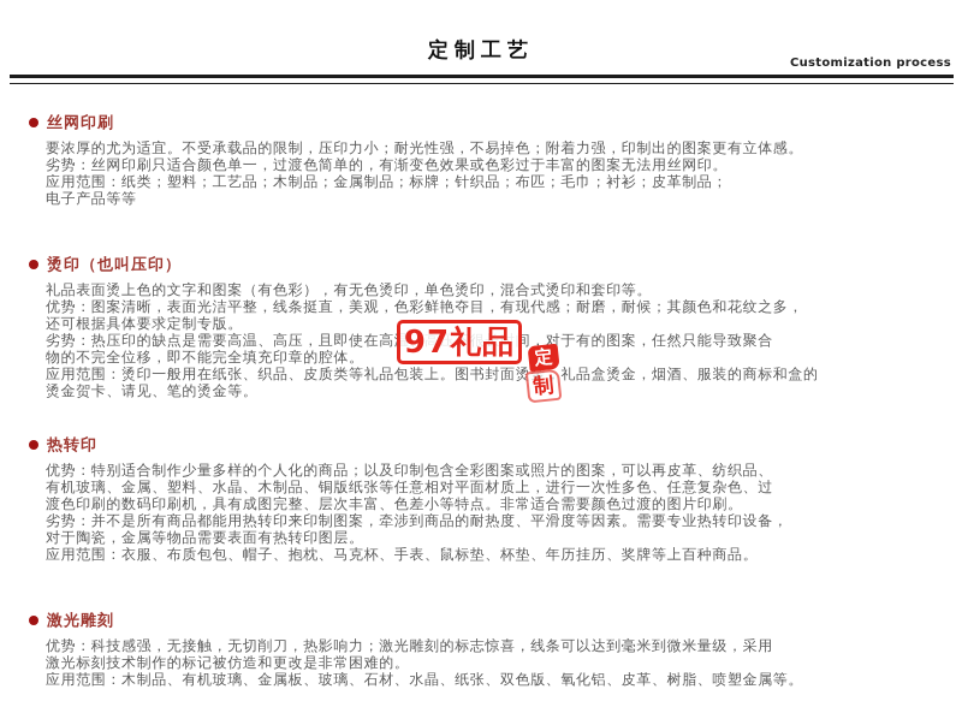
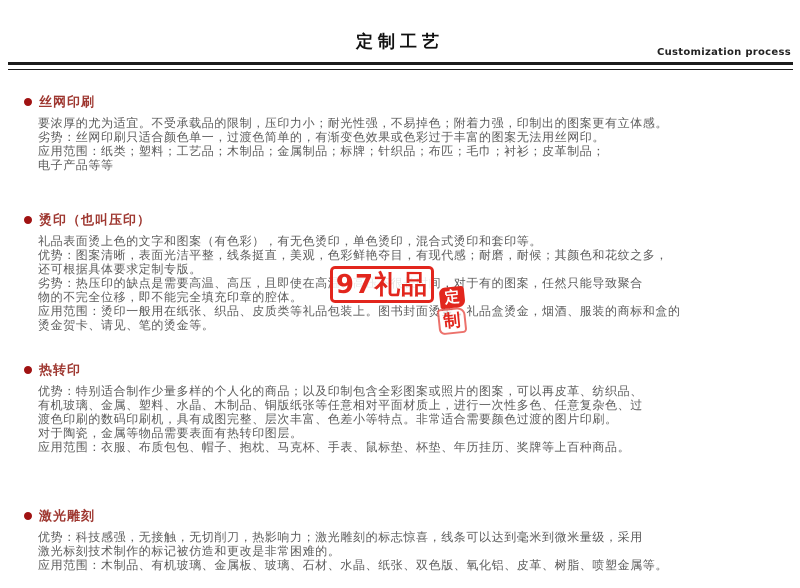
  定制工艺
  Customization process
  丝网印刷
  要浓厚的尤为适宜。不受承载品的限制，压印力小；耐光性强，不易掉色；附着力强，印制出的图案更有立体感。
  劣势：丝网印刷只适合颜色单一，过渡色简单的，有渐变色效果或色彩过于丰富的图案无法用丝网印。
  应用范围：纸类；塑料；工艺品；木制品；金属制品；标牌；针织品；布匹；毛巾；衬衫；皮革制品；
  电子产品等等
  烫印（也叫压印）
  礼品表面烫上色的文字和图案（有色彩），有无色烫印，单色烫印，混合式烫印和套印等。
  优势：图案清晰，表面光洁平整，线条挺直，美观，色彩鲜艳夺目，有现代感；耐磨，耐候；其颜色和花纹之多，
  还可根据具体要求定制专版。
  劣势：热压印的缺点是需要高温、高压，且即使在高温、高压下很长时间，对于有的图案，任然只能导致聚合
  物的不完全位移，即不能完全填充印章的腔体。
  应用范围：烫印一般用在纸张、织品、皮质类等礼品包装上。图书封面烫金，礼品盒烫金，烟酒、服装的商标和盒的
  烫金贺卡、请见、笔的烫金等。
  热转印
  优势：特别适合制作少量多样的个人化的商品；以及印制包含全彩图案或照片的图案，可以再皮革、纺织品、
  有机玻璃、金属、塑料、水晶、木制品、铜版纸张等任意相对平面材质上，进行一次性多色、任意复杂色、过
  渡色印刷的数码印刷机，具有成图完整、层次丰富、色差小等特点。非常适合需要颜色过渡的图片印刷。
- 劣势：并不是所有商品都能用热转印来印制图案，牵涉到商品的耐热度、平滑度等因素。需要专业热转印设备，
  对于陶瓷，金属等物品需要表面有热转印图层。
  应用范围：衣服、布质包包、帽子、抱枕、马克杯、手表、鼠标垫、杯垫、年历挂历、奖牌等上百种商品。
  激光雕刻
  优势：科技感强，无接触，无切削刀，热影响力；激光雕刻的标志惊喜，线条可以达到毫米到微米量级，采用
  激光标刻技术制作的标记被仿造和更改是非常困难的。
  应用范围：木制品、有机玻璃、金属板、玻璃、石材、水晶、纸张、双色版、氧化铝、皮革、树脂、喷塑金属等。
  97礼品
